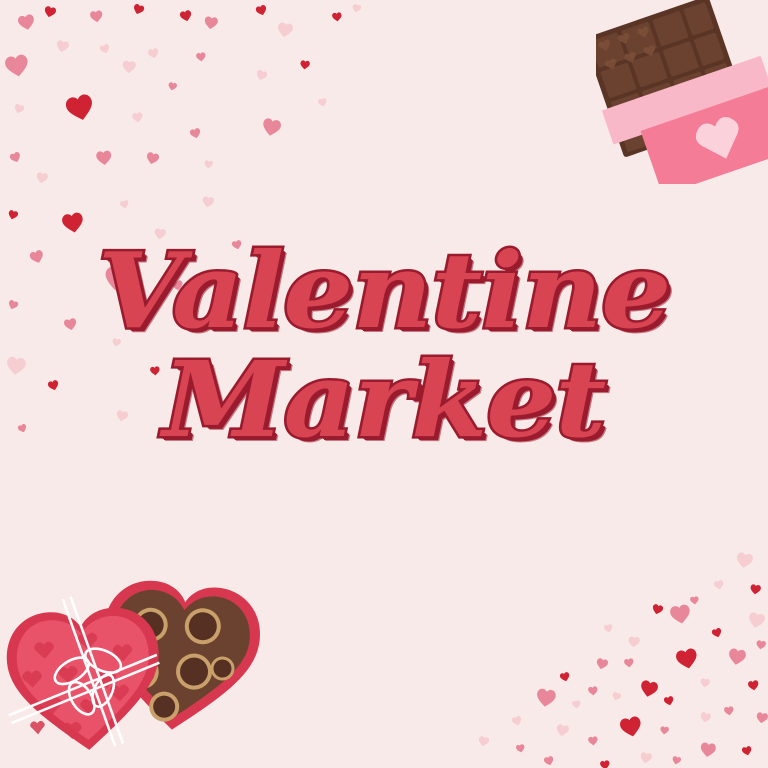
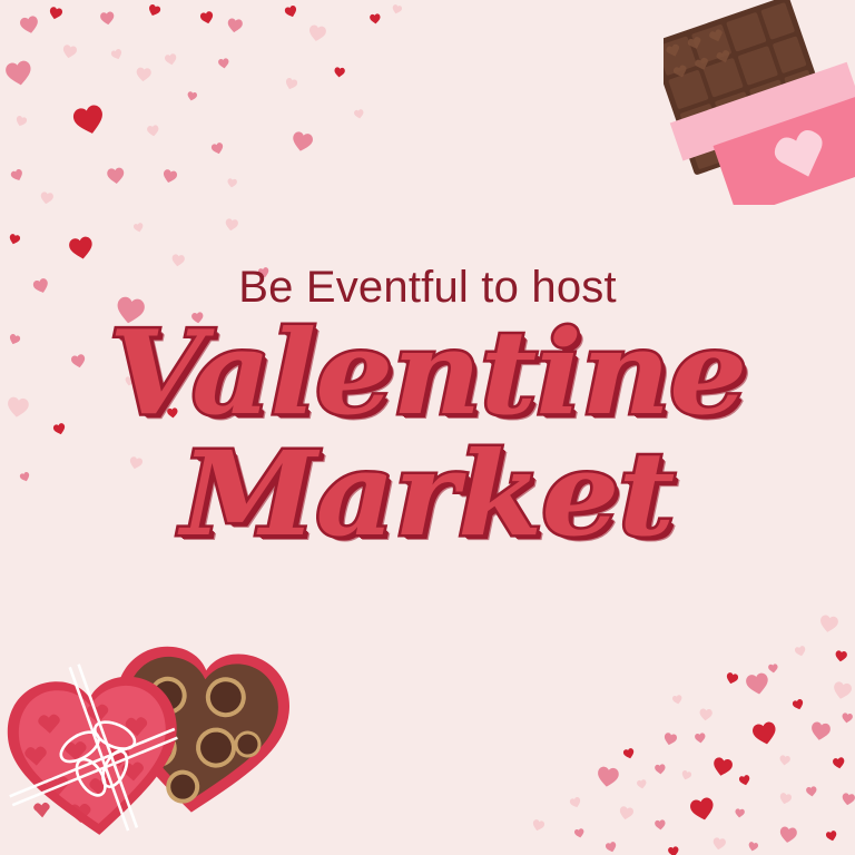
+ Be Eventful to host
  Valentine Market
